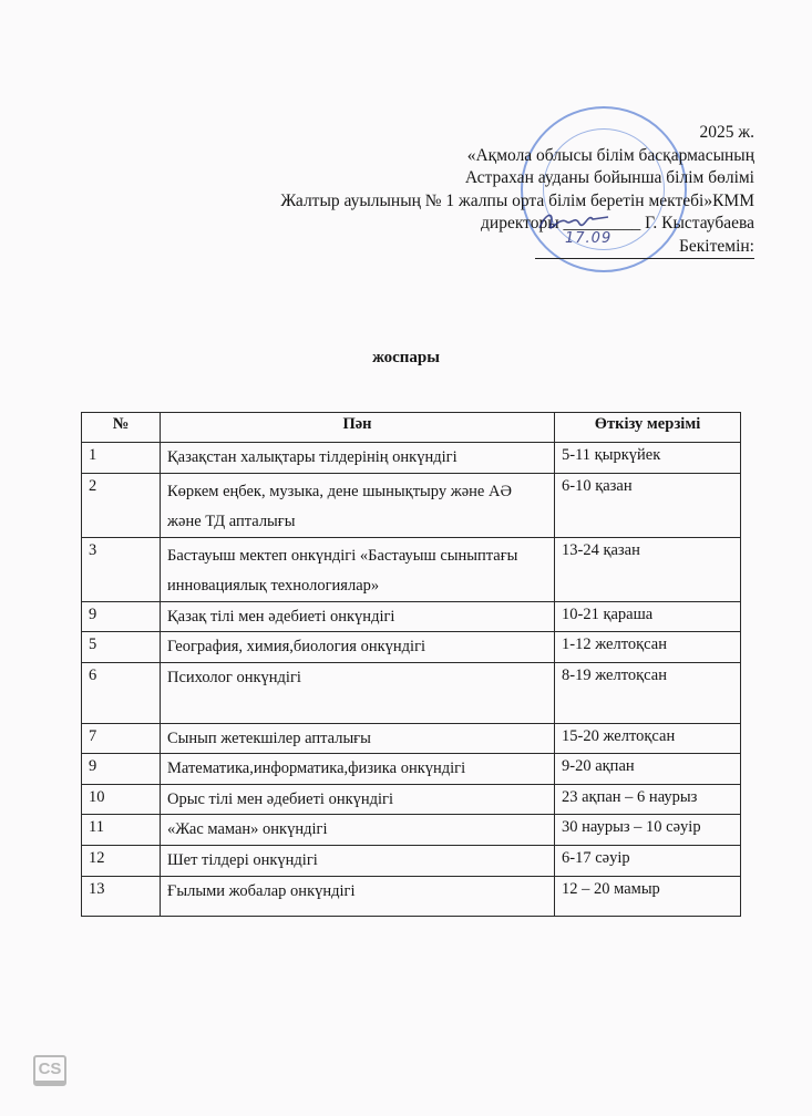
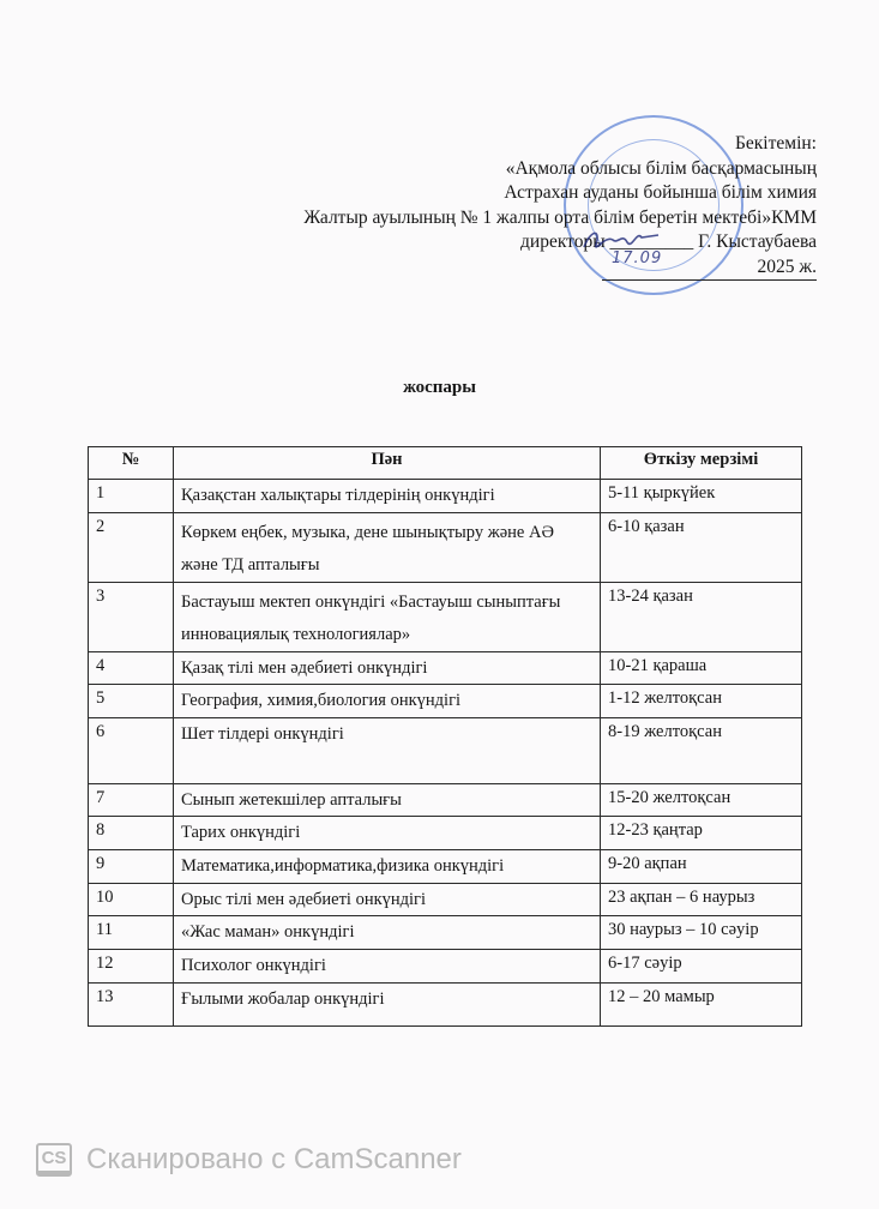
- 2025 ж.
+ Бекітемін:
  «Ақмола облысы білім басқармасының
- Астрахан ауданы бойынша білім бөлімі
+ Астрахан ауданы бойынша білім химия
  Жалтыр ауылының № 1 жалпы орта білім беретін мектебі»КММ
  директоры _________ Г. Кыстаубаева
- Бекітемін:
+ 2025 ж.
  17.09
  жоспары
  №	Пән	Өткізу мерзімі
  1	Қазақстан халықтары тілдерінің онкүндігі	5-11 қыркүйек
  2	Көркем еңбек, музыка, дене шынықтыру және АӘ және ТД апталығы	6-10 қазан
  3	Бастауыш мектеп онкүндігі «Бастауыш сыныптағы инновациялық технологиялар»	13-24 қазан
- 9	Қазақ тілі мен әдебиеті онкүндігі	10-21 қараша
+ 4	Қазақ тілі мен әдебиеті онкүндігі	10-21 қараша
  5	География, химия,биология онкүндігі	1-12 желтоқсан
- 6	Психолог онкүндігі	8-19 желтоқсан
+ 6	Шет тілдері онкүндігі	8-19 желтоқсан
  7	Сынып жетекшілер апталығы	15-20 желтоқсан
+ 8	Тарих онкүндігі	12-23 қаңтар
  9	Математика,информатика,физика онкүндігі	9-20 ақпан
  10	Орыс тілі мен әдебиеті онкүндігі	23 ақпан – 6 наурыз
  11	«Жас маман» онкүндігі	30 наурыз – 10 сәуір
- 12	Шет тілдері онкүндігі	6-17 сәуір
+ 12	Психолог онкүндігі	6-17 сәуір
  13	Ғылыми жобалар онкүндігі	12 – 20 мамыр
  CS
+ Сканировано с CamScanner
